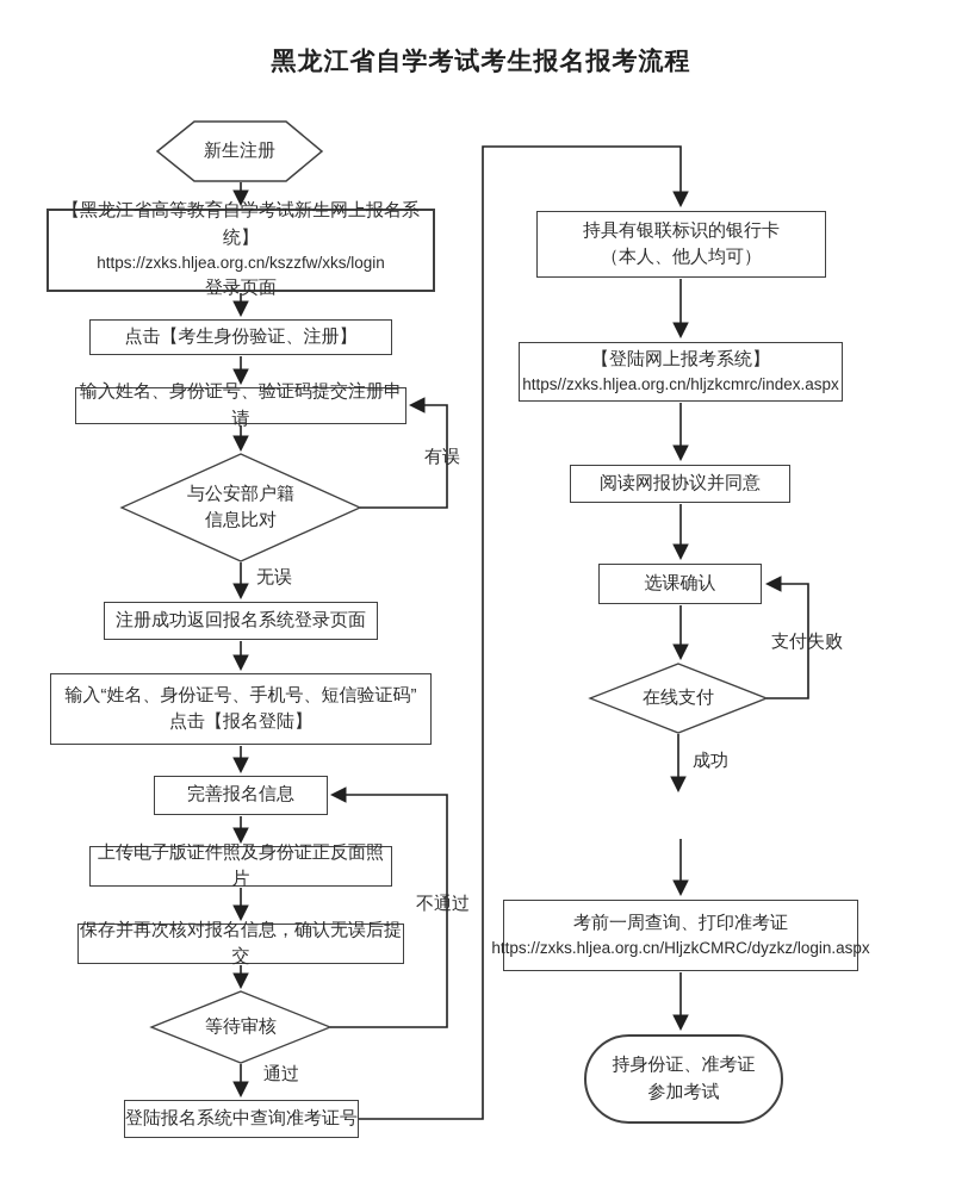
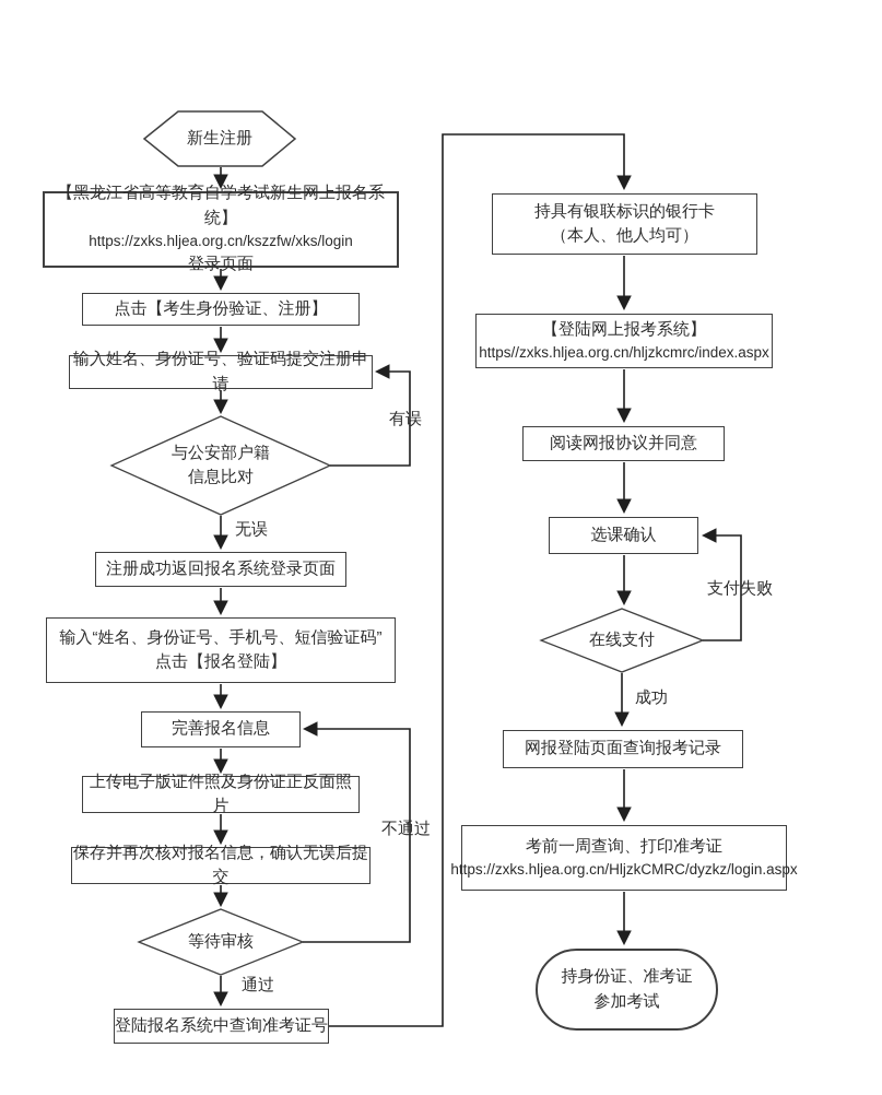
- 黑龙江省自学考试考生报名报考流程
  新生注册
  【黑龙江省高等教育自学考试新生网上报名系统】
  https://zxks.hljea.org.cn/kszzfw/xks/login
  登录页面
  点击【考生身份验证、注册】
  输入姓名、身份证号、验证码提交注册申请
  与公安部户籍
  信息比对
  注册成功返回报名系统登录页面
  输入“姓名、身份证号、手机号、短信验证码”
  点击【报名登陆】
  完善报名信息
  上传电子版证件照及身份证正反面照片
  保存并再次核对报名信息，确认无误后提交
  等待审核
  登陆报名系统中查询准考证号
  持具有银联标识的银行卡
  （本人、他人均可）
  【登陆网上报考系统】
  https//zxks.hljea.org.cn/hljzkcmrc/index.aspx
  阅读网报协议并同意
  选课确认
  在线支付
+ 网报登陆页面查询报考记录
  考前一周查询、打印准考证
  https://zxks.hljea.org.cn/HljzkCMRC/dyzkz/login.aspx
  持身份证、准考证
  参加考试
  有误
  无误
  不通过
  通过
  支付失败
  成功
